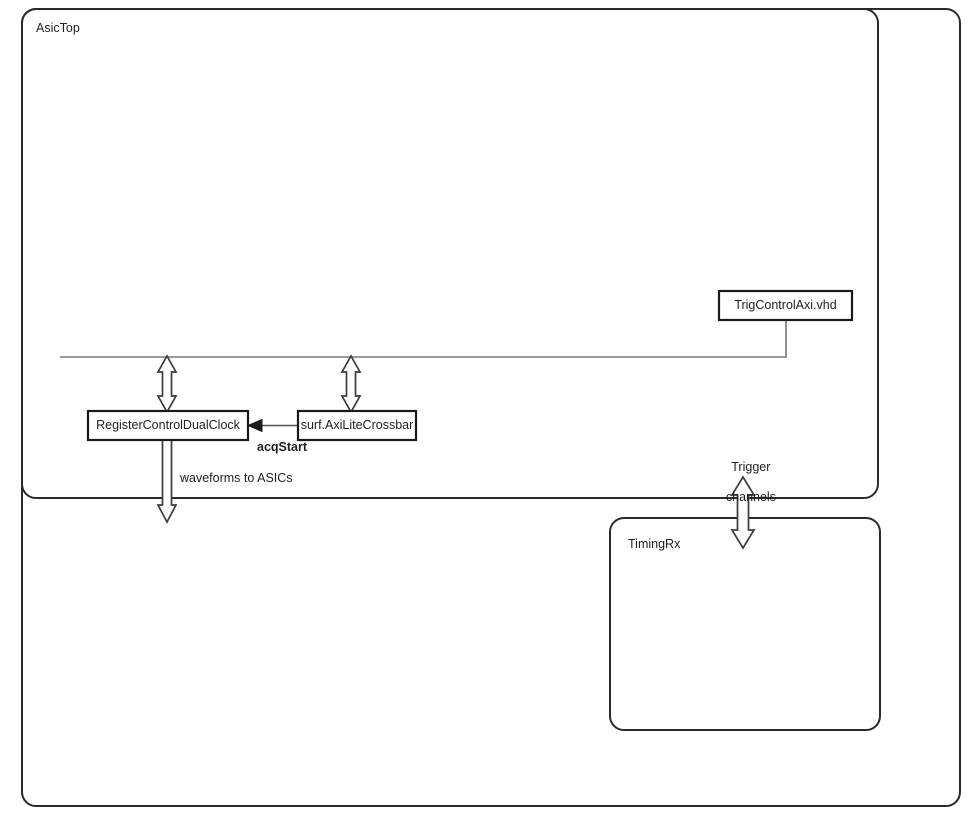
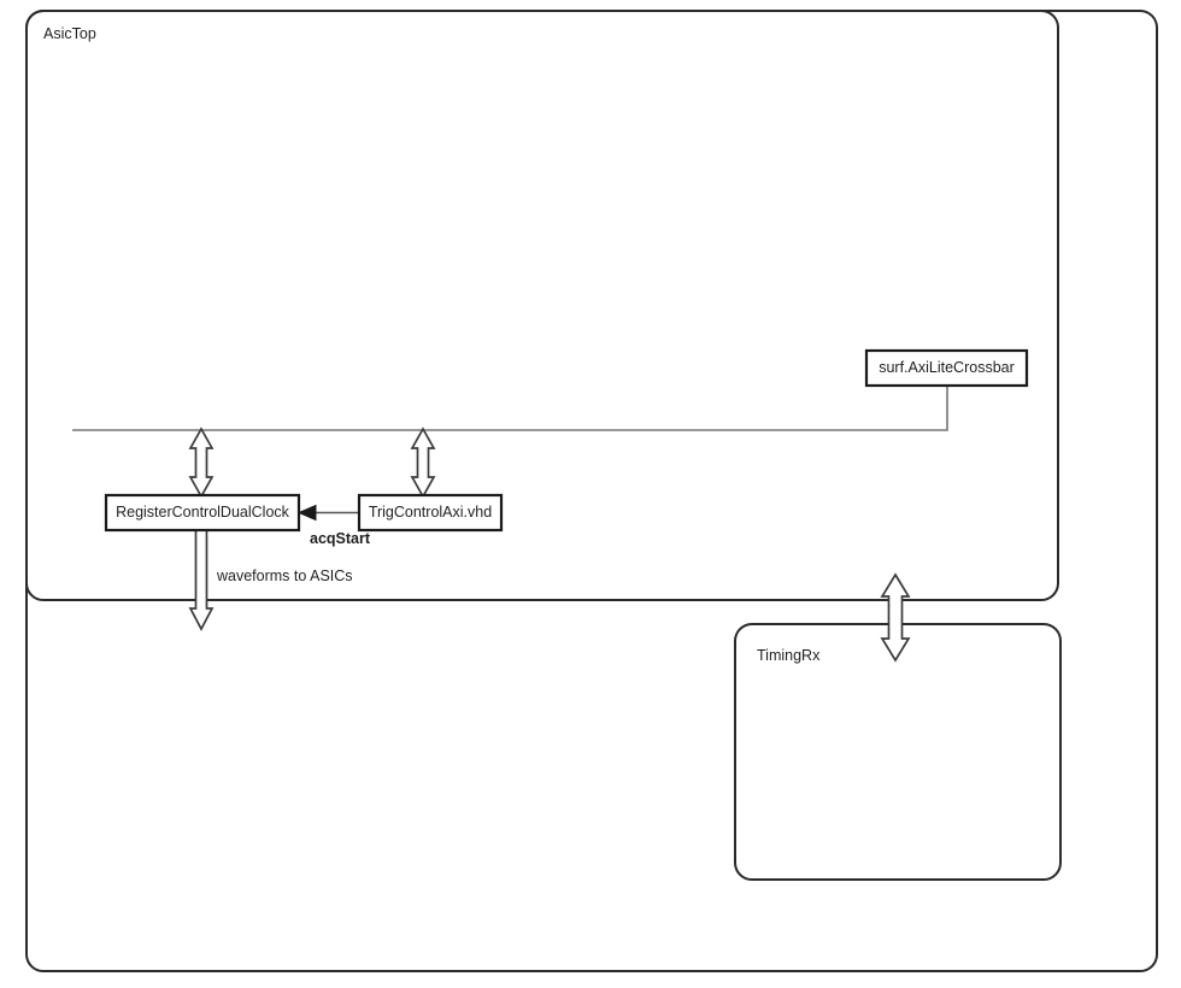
  AsicTop
  TimingRx
- TrigControlAxi.vhd
+ surf.AxiLiteCrossbar
  RegisterControlDualClock
- surf.AxiLiteCrossbar
+ TrigControlAxi.vhd
  acqStart
  waveforms to ASICs
- Trigger
- channels
